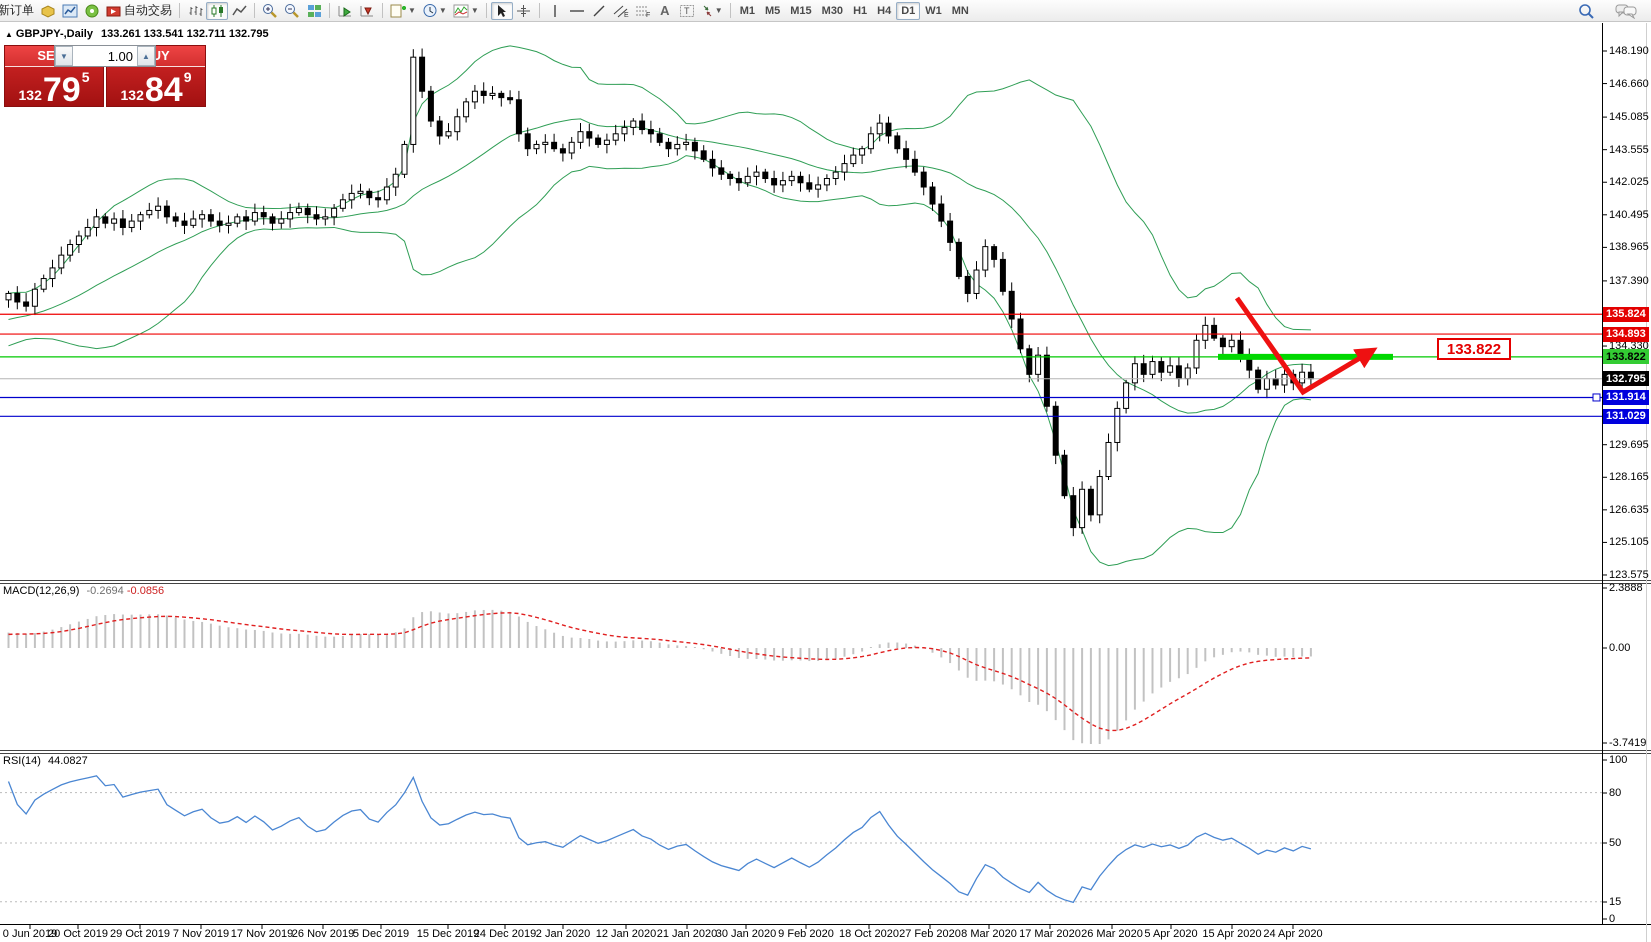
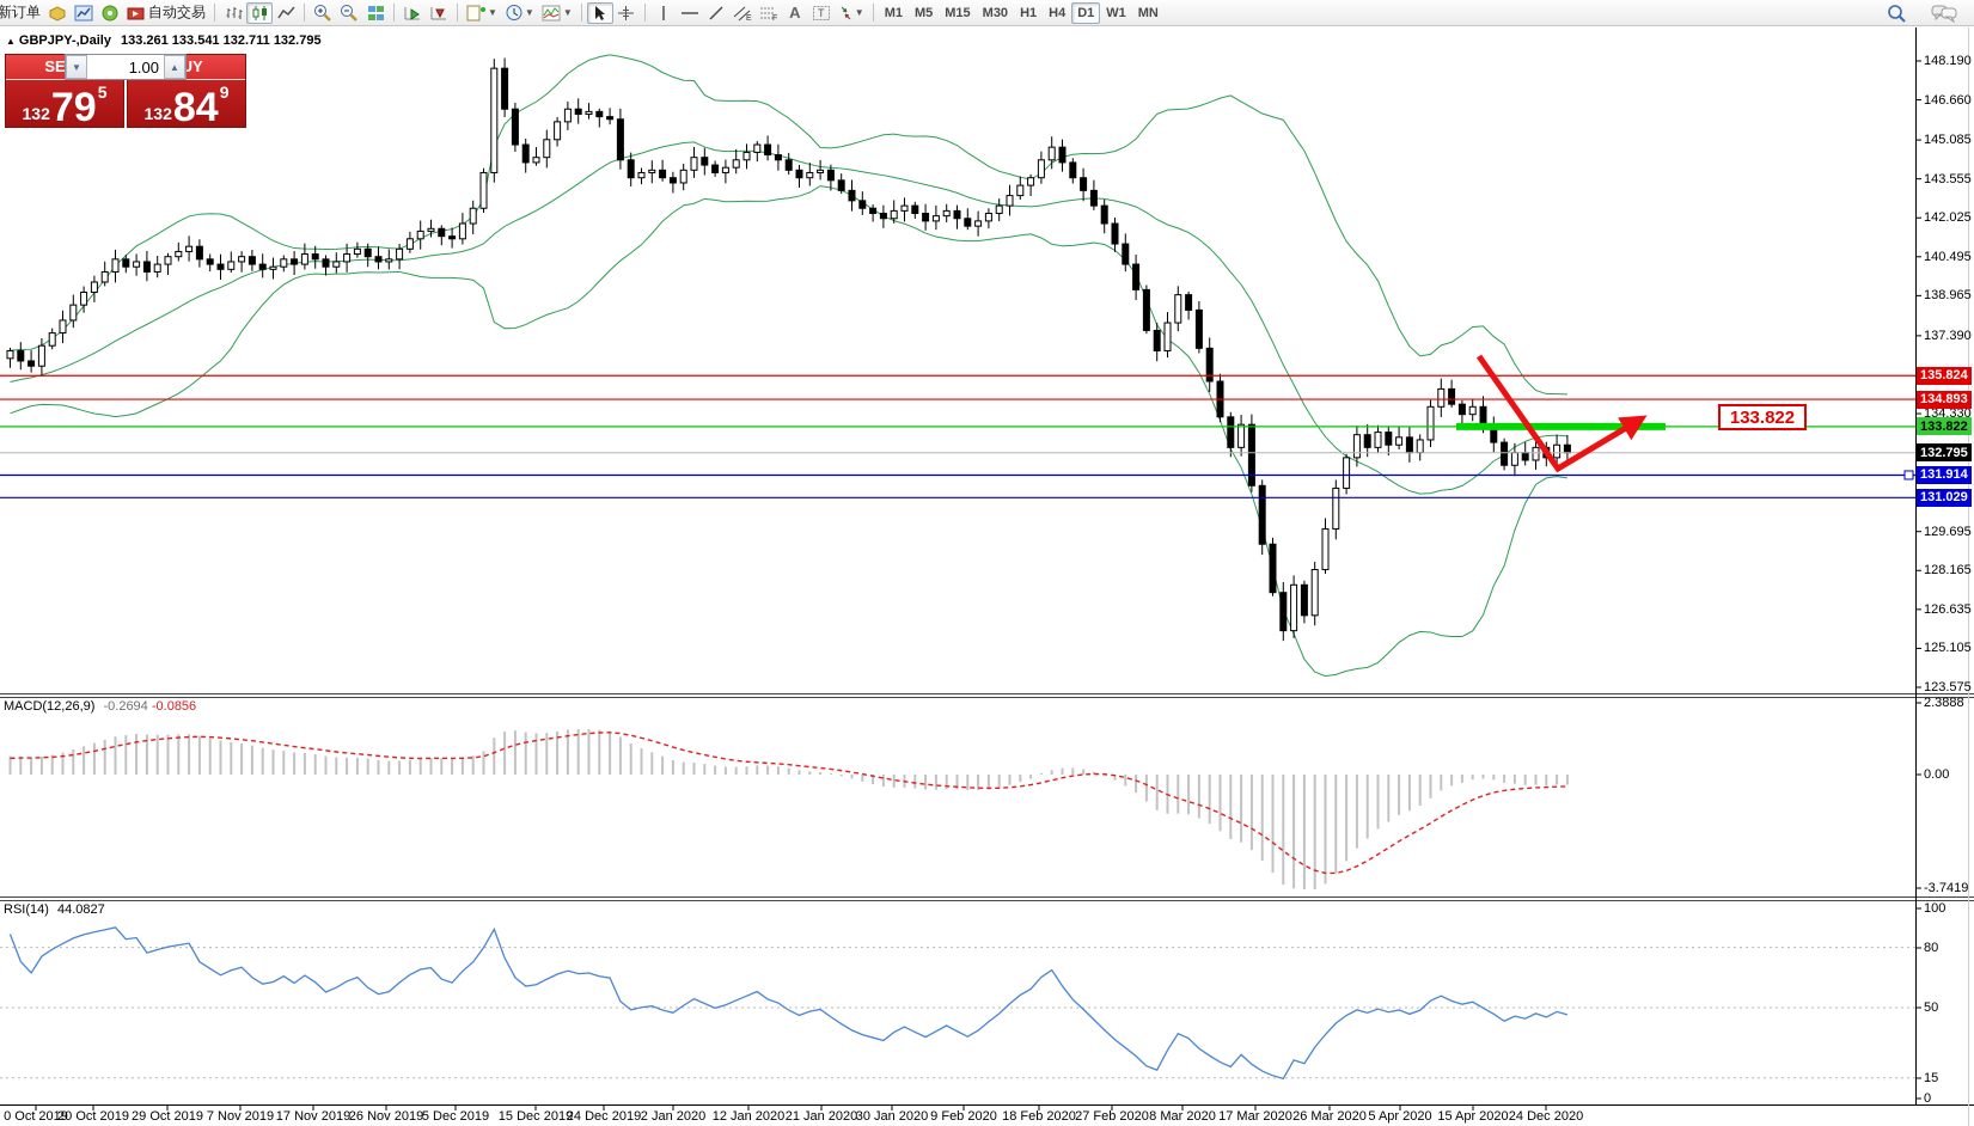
  新订单
  自动交易
  ▼
  ▼
  ▼
  A
  T
  ▼
  M1
  M5
  M15
  M30
  H1
  H4
  D1
  W1
  MN
  ▲ GBPJPY-,Daily 133.261 133.541 132.711 132.795
  MACD(12,26,9) -0.2694 -0.0856
  RSI(14) 44.0827
  133.822
  148.190
  146.660
  145.085
  143.555
  142.025
  140.495
  138.965
  137.390
  134.330
  129.695
  128.165
  126.635
  125.105
  123.575
  2.3888
  0.00
  -3.7419
  100
  80
  50
  15
  0
  135.824
  134.893
  133.822
  131.914
  131.029
  132.795
- 0 Jun 2019
+ 0 Oct 2019
  20 Oct 2019
  29 Oct 2019
  7 Nov 2019
  17 Nov 2019
  26 Nov 2019
  5 Dec 2019
  15 Dec 2019
  24 Dec 2019
  2 Jan 2020
  12 Jan 2020
  21 Jan 2020
  30 Jan 2020
  9 Feb 2020
- 18 Oct 2020
+ 18 Feb 2020
  27 Feb 2020
  8 Mar 2020
  17 Mar 2020
  26 Mar 2020
  5 Apr 2020
  15 Apr 2020
- 24 Apr 2020
+ 24 Dec 2020
  132
  79
  5
  132
  84
  9
  ▼
  1.00
  ▲
